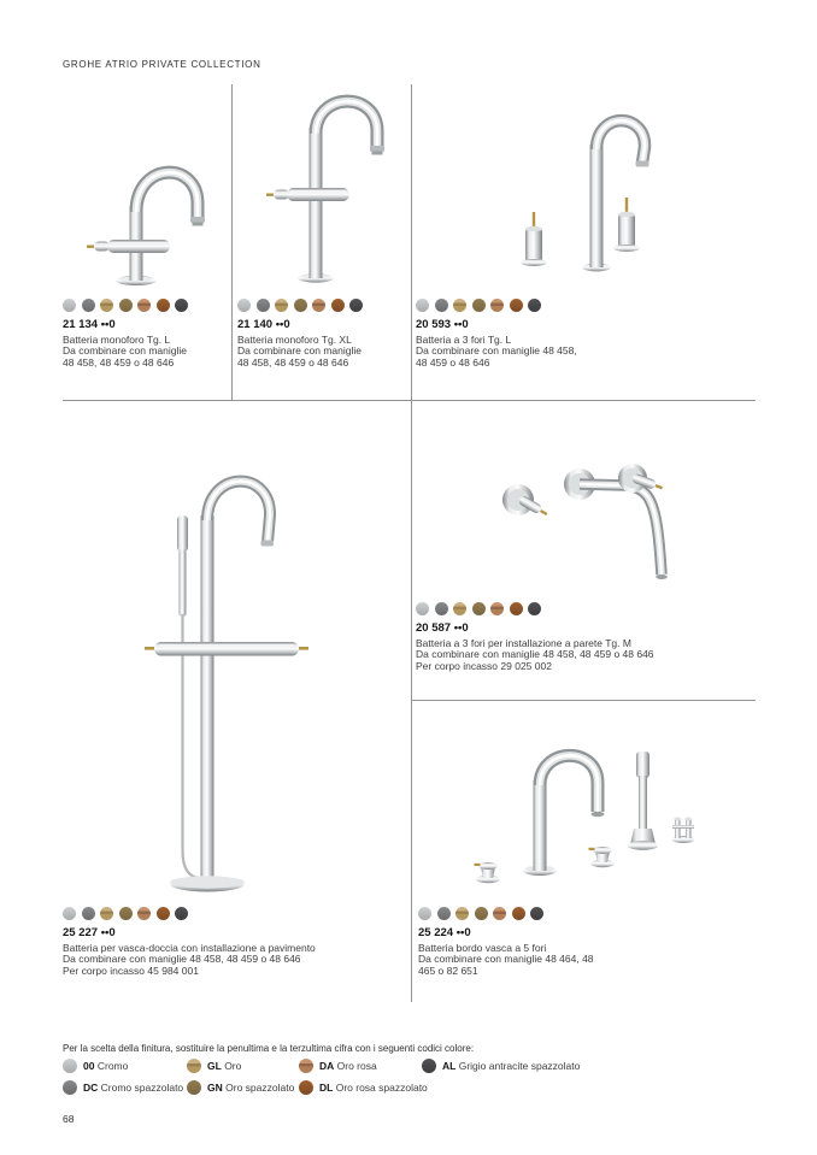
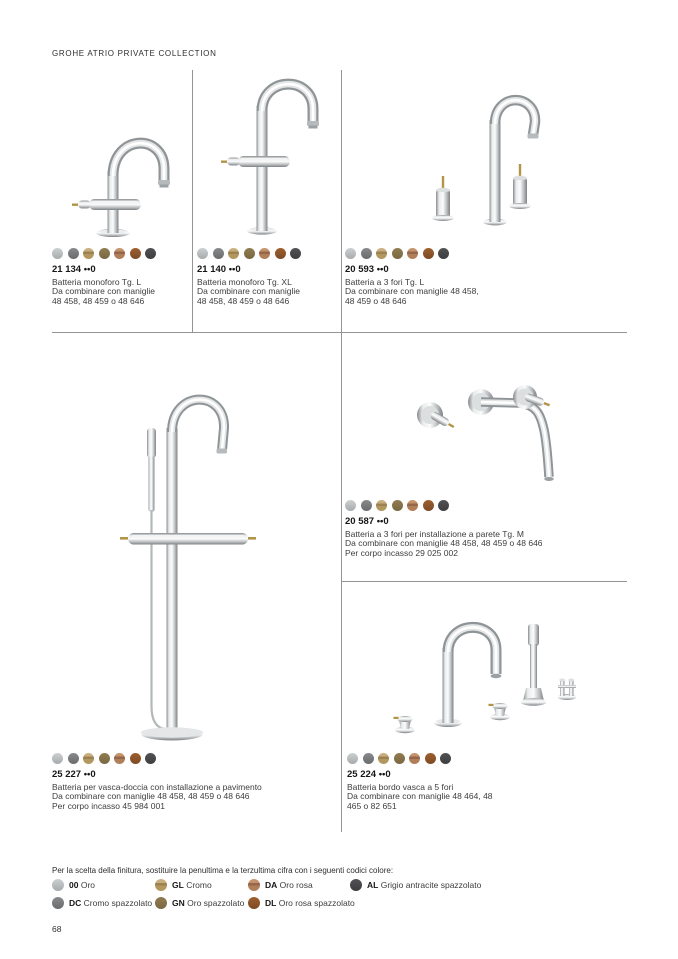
  GROHE ATRIO PRIVATE COLLECTION
  21 134 ••0
  Batteria monoforo Tg. L
  Da combinare con maniglie
  48 458, 48 459 o 48 646
  21 140 ••0
  Batteria monoforo Tg. XL
  Da combinare con maniglie
  48 458, 48 459 o 48 646
  20 593 ••0
  Batteria a 3 fori Tg. L
  Da combinare con maniglie 48 458,
  48 459 o 48 646
  20 587 ••0
  Batteria a 3 fori per installazione a parete Tg. M
  Da combinare con maniglie 48 458, 48 459 o 48 646
  Per corpo incasso 29 025 002
  25 227 ••0
  Batteria per vasca-doccia con installazione a pavimento
  Da combinare con maniglie 48 458, 48 459 o 48 646
  Per corpo incasso 45 984 001
  25 224 ••0
  Batteria bordo vasca a 5 fori
  Da combinare con maniglie 48 464, 48
  465 o 82 651
  Per la scelta della finitura, sostituire la penultima e la terzultima cifra con i seguenti codici colore:
- 00 Cromo
+ 00 Oro
  DC Cromo spazzolato
- GL Oro
+ GL Cromo
  GN Oro spazzolato
  DA Oro rosa
  DL Oro rosa spazzolato
  AL Grigio antracite spazzolato
  68
